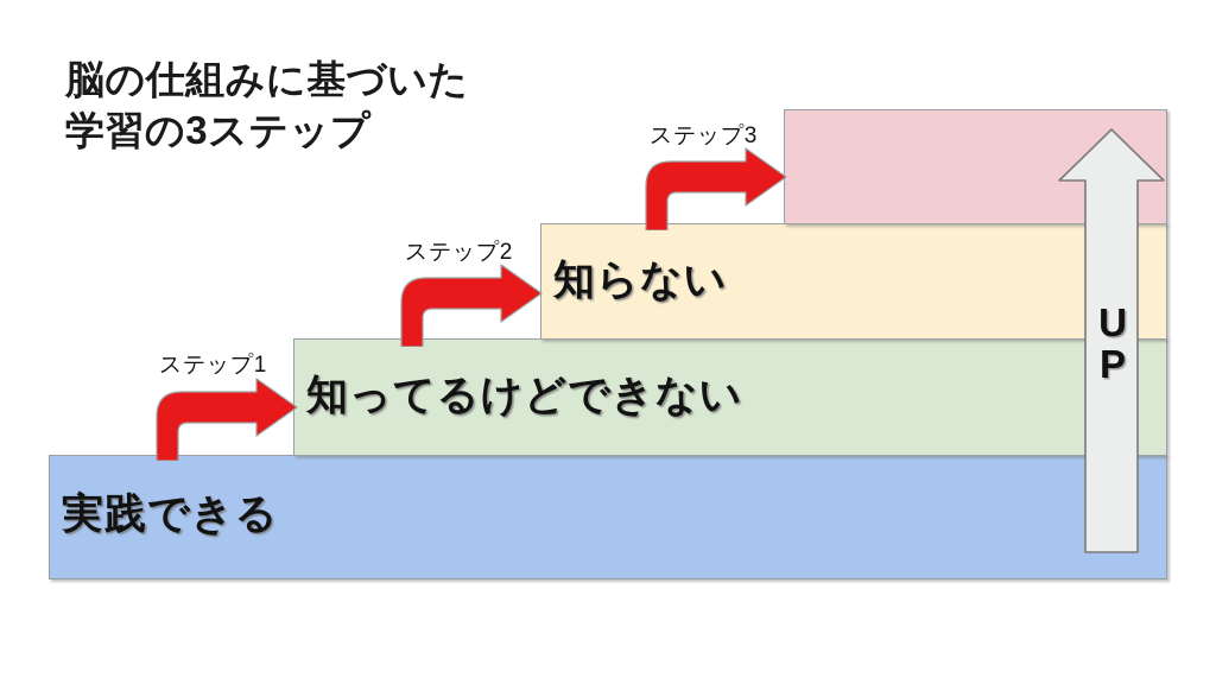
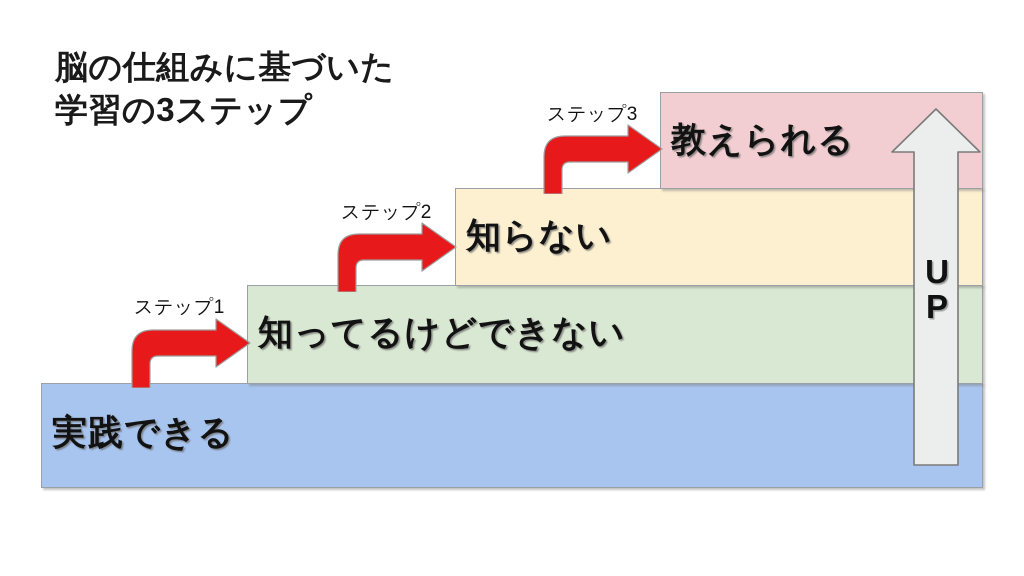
  脳の仕組みに基づいた
  学習の3ステップ
  実践できる
  知ってるけどできない
  知らない
+ 教えられる
  ステップ1
  ステップ2
  ステップ3
  U P
